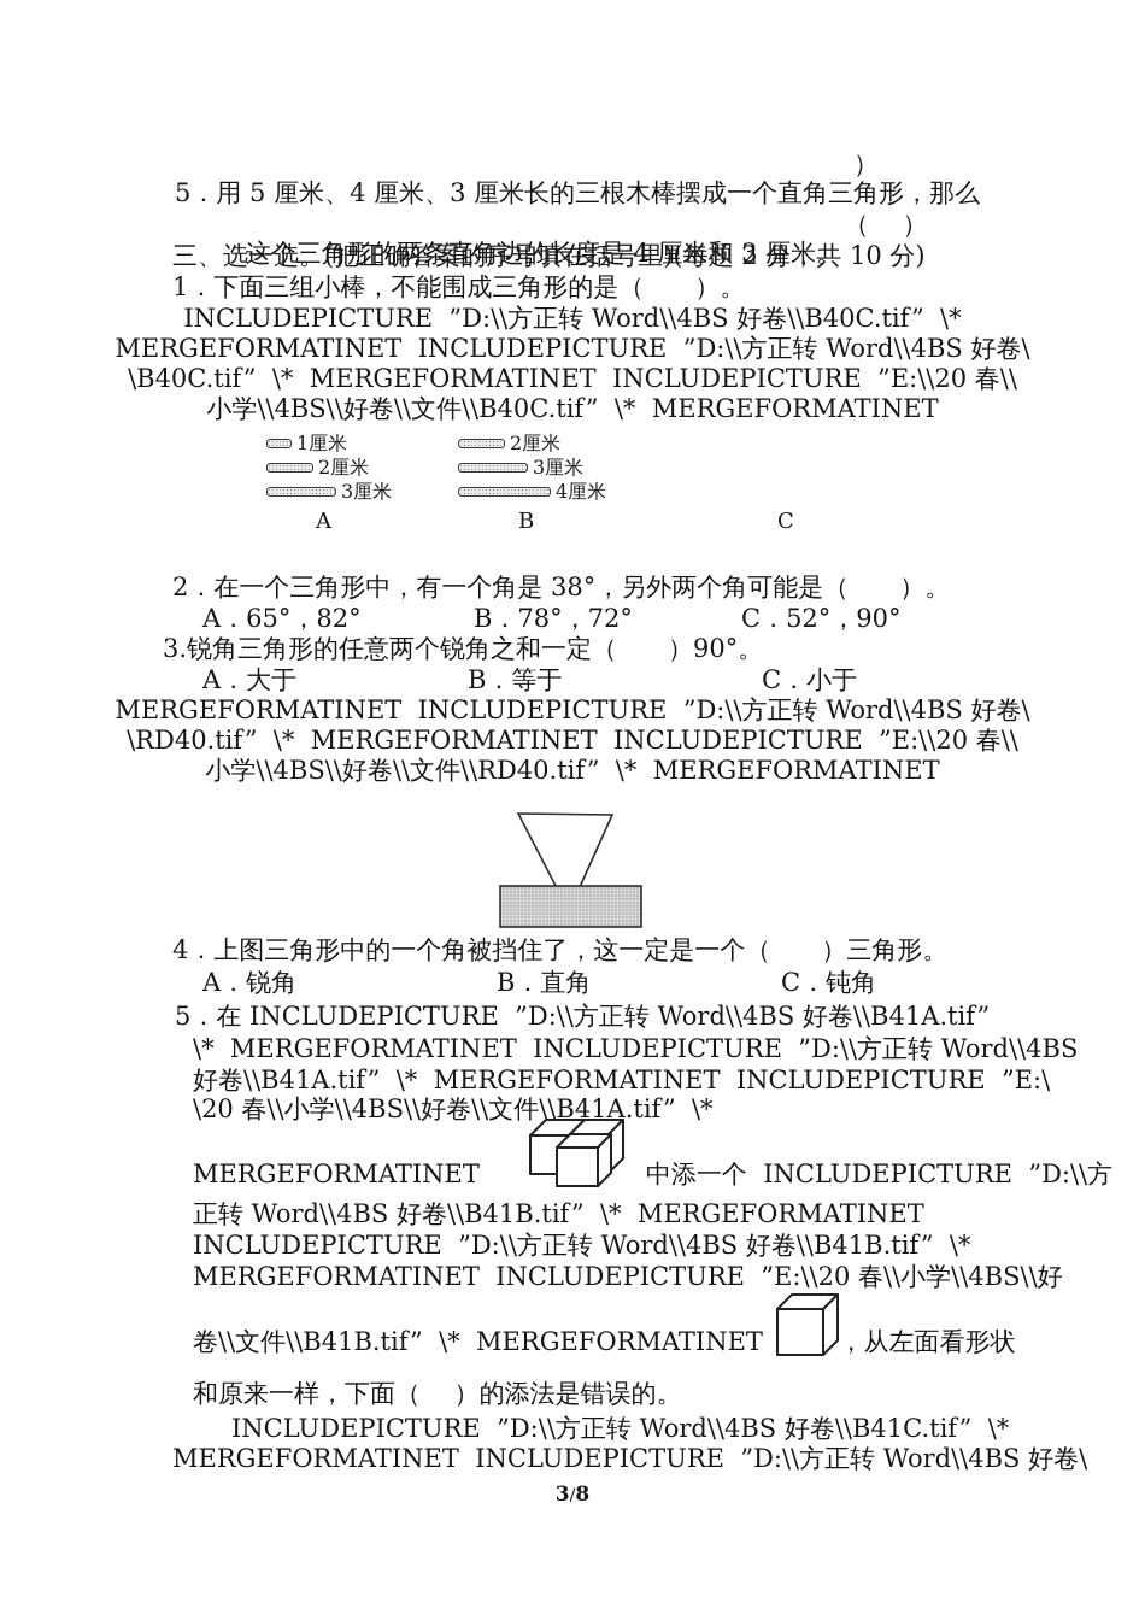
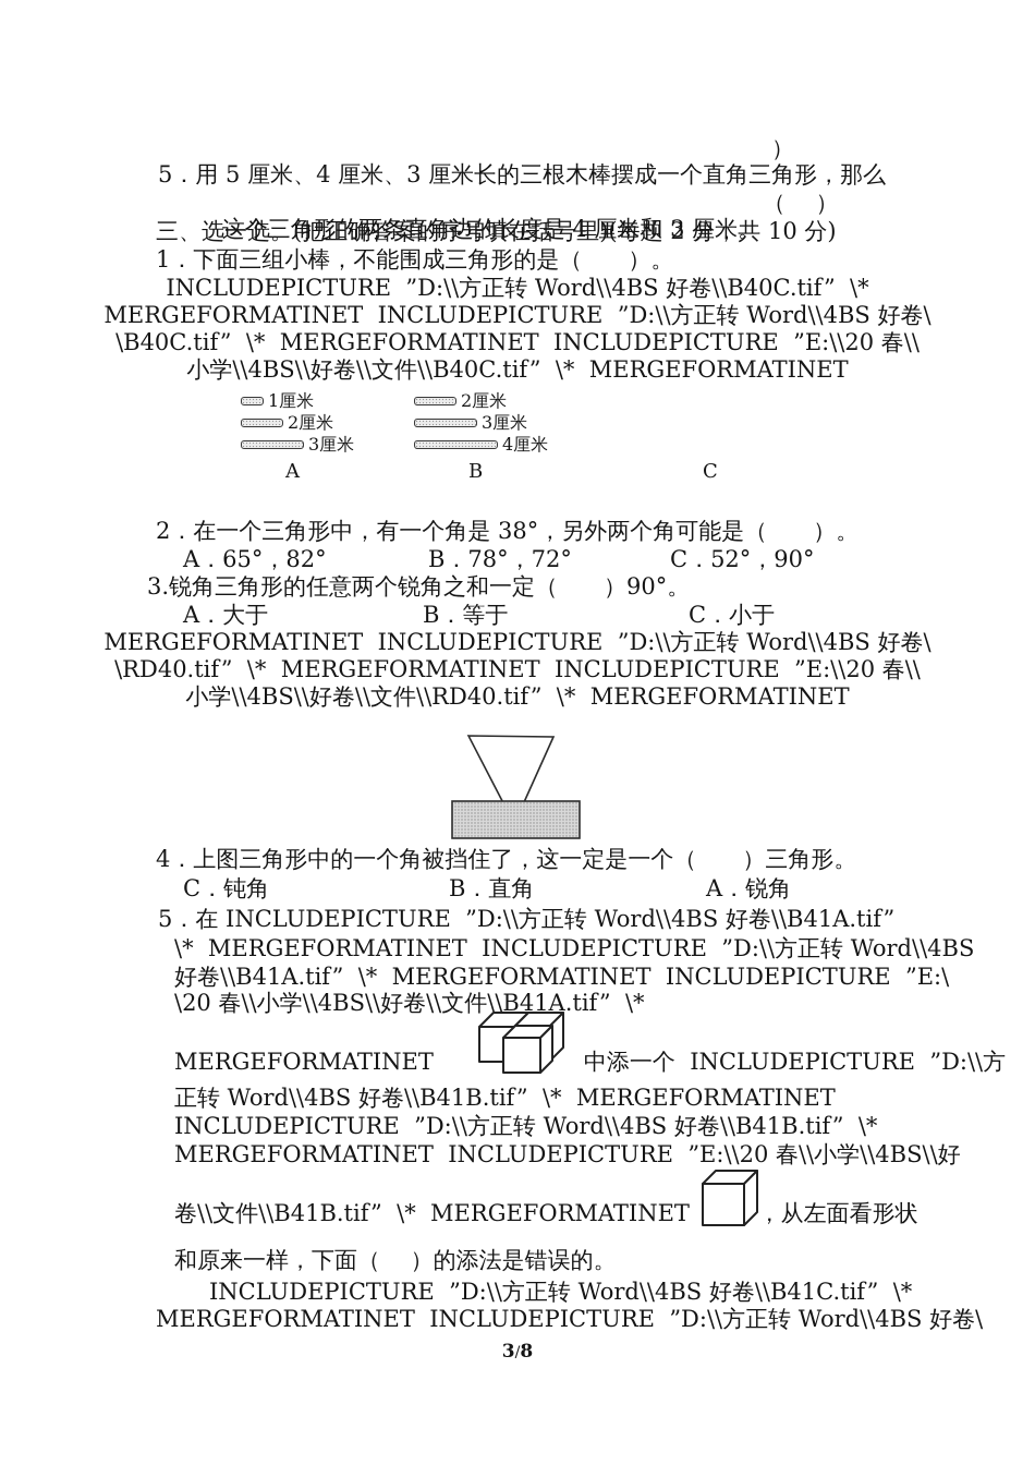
  ）
  5．用 5 厘米、4 厘米、3 厘米长的三根木棒摆成一个直角三角形，那么
  这个三角形的两条直角边的长度是 4 厘米和 3 厘米。
  （ ）
  三、选一选。(把正确答案的序号填在括号里)(每题 2 分，共 10 分)
  1．下面三组小棒，不能围成三角形的是（ ）。
  INCLUDEPICTURE ”D:\\方正转 Word\\4BS 好卷\\B40C.tif” \*
  MERGEFORMATINET INCLUDEPICTURE ”D:\\方正转 Word\\4BS 好卷\
  \B40C.tif” \* MERGEFORMATINET INCLUDEPICTURE ”E:\\20 春\\
  小学\\4BS\\好卷\\文件\\B40C.tif” \* MERGEFORMATINET
  1厘米
  2厘米
  3厘米
  A
  2厘米
  3厘米
  4厘米
  B
  C
  2．在一个三角形中，有一个角是 38°，另外两个角可能是（ ）。
  A．65°，82°
  B．78°，72°
  C．52°，90°
  3.锐角三角形的任意两个锐角之和一定（ ）90°。
  A．大于
  B．等于
  C．小于
  MERGEFORMATINET INCLUDEPICTURE ”D:\\方正转 Word\\4BS 好卷\
  \RD40.tif” \* MERGEFORMATINET INCLUDEPICTURE ”E:\\20 春\\
  小学\\4BS\\好卷\\文件\\RD40.tif” \* MERGEFORMATINET
  4．上图三角形中的一个角被挡住了，这一定是一个（ ）三角形。
- A．锐角
+ C．钝角
  B．直角
- C．钝角
+ A．锐角
  5．在 INCLUDEPICTURE ”D:\\方正转 Word\\4BS 好卷\\B41A.tif”
  \* MERGEFORMATINET INCLUDEPICTURE ”D:\\方正转 Word\\4BS
  好卷\\B41A.tif” \* MERGEFORMATINET INCLUDEPICTURE ”E:\
  \20 春\\小学\\4BS\\好卷\\文件\\B41A.tif” \*
  MERGEFORMATINET
  中添一个 INCLUDEPICTURE ”D:\\方
  正转 Word\\4BS 好卷\\B41B.tif” \* MERGEFORMATINET
  INCLUDEPICTURE ”D:\\方正转 Word\\4BS 好卷\\B41B.tif” \*
  MERGEFORMATINET INCLUDEPICTURE ”E:\\20 春\\小学\\4BS\\好
  卷\\文件\\B41B.tif” \* MERGEFORMATINET
  ，从左面看形状
  和原来一样，下面（ ）的添法是错误的。
  INCLUDEPICTURE ”D:\\方正转 Word\\4BS 好卷\\B41C.tif” \*
  MERGEFORMATINET INCLUDEPICTURE ”D:\\方正转 Word\\4BS 好卷\
  3/8
